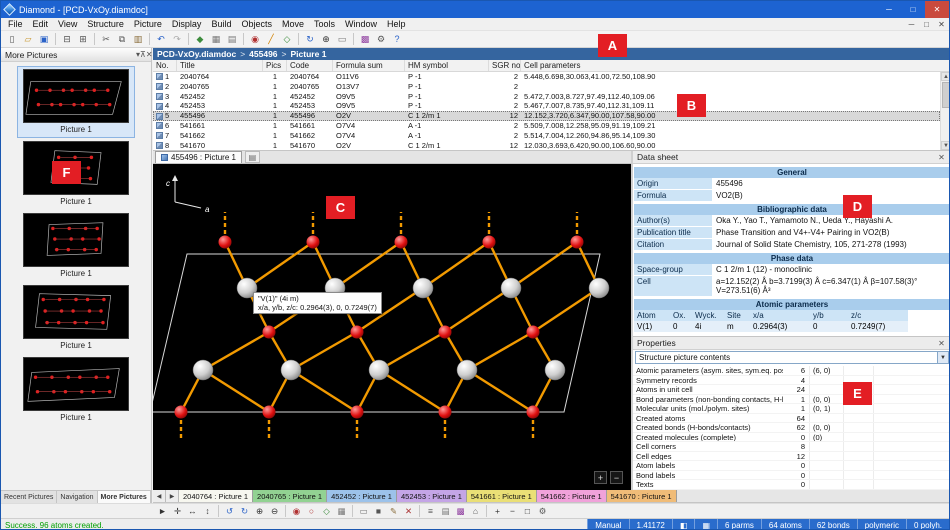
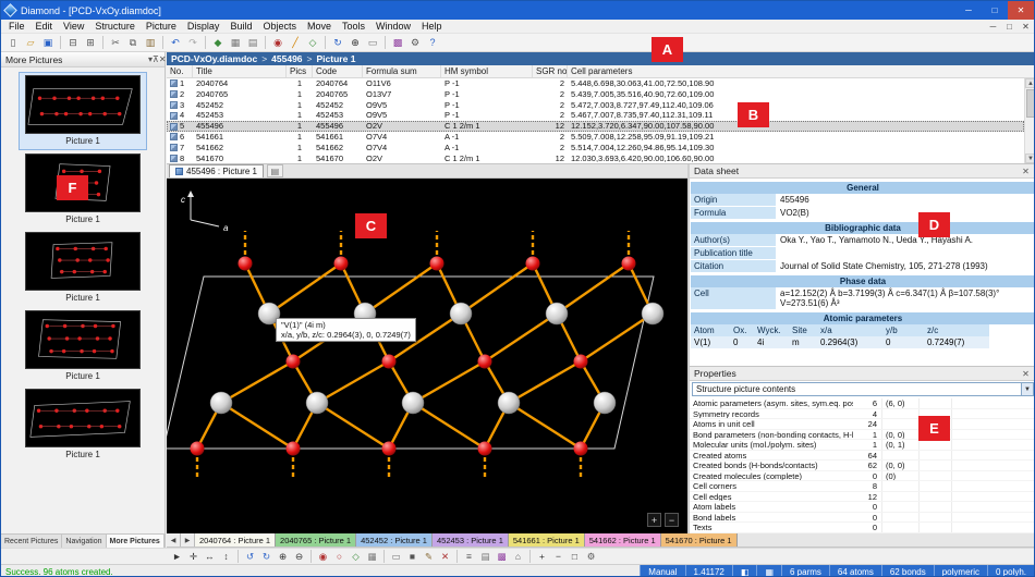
  Diamond - [PCD-VxOy.diamdoc]
  ─
  □
  ✕
  File
  Edit
  View
  Structure
  Picture
  Display
  Build
  Objects
  Move
  Tools
  Window
  Help
  ─
  □
  ✕
  ▯
  ▱
  ▣
  ⊟
  ⊞
  ✂
  ⧉
  ▥
  ↶
  ↷
  ◆
  ▦
  ▤
  ◉
  ╱
  ◇
  ↻
  ⊕
  ▭
  ▩
  ⚙
  ?
  More Pictures
  ▾
  ⊼
  ✕
  Picture 1
  Picture 1
  Picture 1
  Picture 1
  Picture 1
  PCD-VxOy.diamdoc
  >
  455496
  >
  Picture 1
  No.
  Title
  Pics
  Code
  Formula sum
  HM symbol
  SGR no
  Cell parameters
  1
  2040764
  1
  2040764
  O11V6
  P -1
  2
  5.448,6.698,30.063,41.00,72.50,108.90
  2
  2040765
  1
  2040765
  O13V7
  P -1
  2
+ 5.439,7.005,35.516,40.90,72.60,109.00
  3
  452452
  1
  452452
  O9V5
  P -1
  2
  5.472,7.003,8.727,97.49,112.40,109.06
  4
  452453
  1
  452453
  O9V5
  P -1
  2
  5.467,7.007,8.735,97.40,112.31,109.11
  5
  455496
  1
  455496
  O2V
  C 1 2/m 1
  12
  12.152,3.720,6.347,90.00,107.58,90.00
  6
  541661
  1
  541661
  O7V4
  A -1
  2
  5.509,7.008,12.258,95.09,91.19,109.21
  7
  541662
  1
  541662
  O7V4
  A -1
  2
  5.514,7.004,12.260,94.86,95.14,109.30
  8
  541670
  1
  541670
  O2V
  C 1 2/m 1
  12
  12.030,3.693,6.420,90.00,106.60,90.00
  455496 : Picture 1
  ▤
  c
  a
  "V(1)" (4i m)
  x/a, y/b, z/c: 0.2964(3), 0, 0.7249(7)
  +
  −
  Data sheet
  ✕
  General
  Origin
  455496
  Formula
  VO2(B)
  Bibliographic data
  Author(s)
  Oka Y., Yao T., Yamamoto N., Ueda Y., Hayashi A.
  Publication title
- Phase Transition and V4+-V4+ Pairing in VO2(B)
  Citation
  Journal of Solid State Chemistry, 105, 271-278 (1993)
  Phase data
- Space-group
- C 1 2/m 1 (12) - monoclinic
  Cell
  a=12.152(2) Å b=3.7199(3) Å c=6.347(1) Å β=107.58(3)°
  V=273.51(6) Å³
  Atomic parameters
  Atom
  Ox.
  Wyck.
  Site
  x/a
  y/b
  z/c
  V(1)
  0
  4i
  m
  0.2964(3)
  0
  0.7249(7)
  Properties
  ✕
  Structure picture contents
  Atomic parameters (asym. sites, sym.eq. po
  6
  (6, 0)
  Symmetry records
  4
  Atoms in unit cell
  24
  Bond parameters (non-bonding contacts, H-
  1
  (0, 0)
  Molecular units (mol./polym. sites)
  1
  (0, 1)
  Created atoms
  64
  Created bonds (H-bonds/contacts)
  62
  (0, 0)
  Created molecules (complete)
  0
  (0)
  Cell corners
  8
  Cell edges
  12
  Atom labels
  0
  Bond labels
  0
  Texts
  0
  2040764 : Picture 1
  2040765 : Picture 1
  452452 : Picture 1
  452453 : Picture 1
  541661 : Picture 1
  541662 : Picture 1
  541670 : Picture 1
  ►
  ✛
  ↔
  ↕
  ↺
  ↻
  ⊕
  ⊖
  ◉
  ○
  ◇
  ▦
  ▭
  ■
  ✎
  ✕
  ≡
  ▤
  ▩
  ⌂
  +
  −
  □
  ⚙
  Success. 96 atoms created.
  Manual
  1.41172
  ◧
  ▦
  6 parms
  64 atoms
  62 bonds
  polymeric
  0 polyh.
  A
  B
  C
  D
  E
  F
